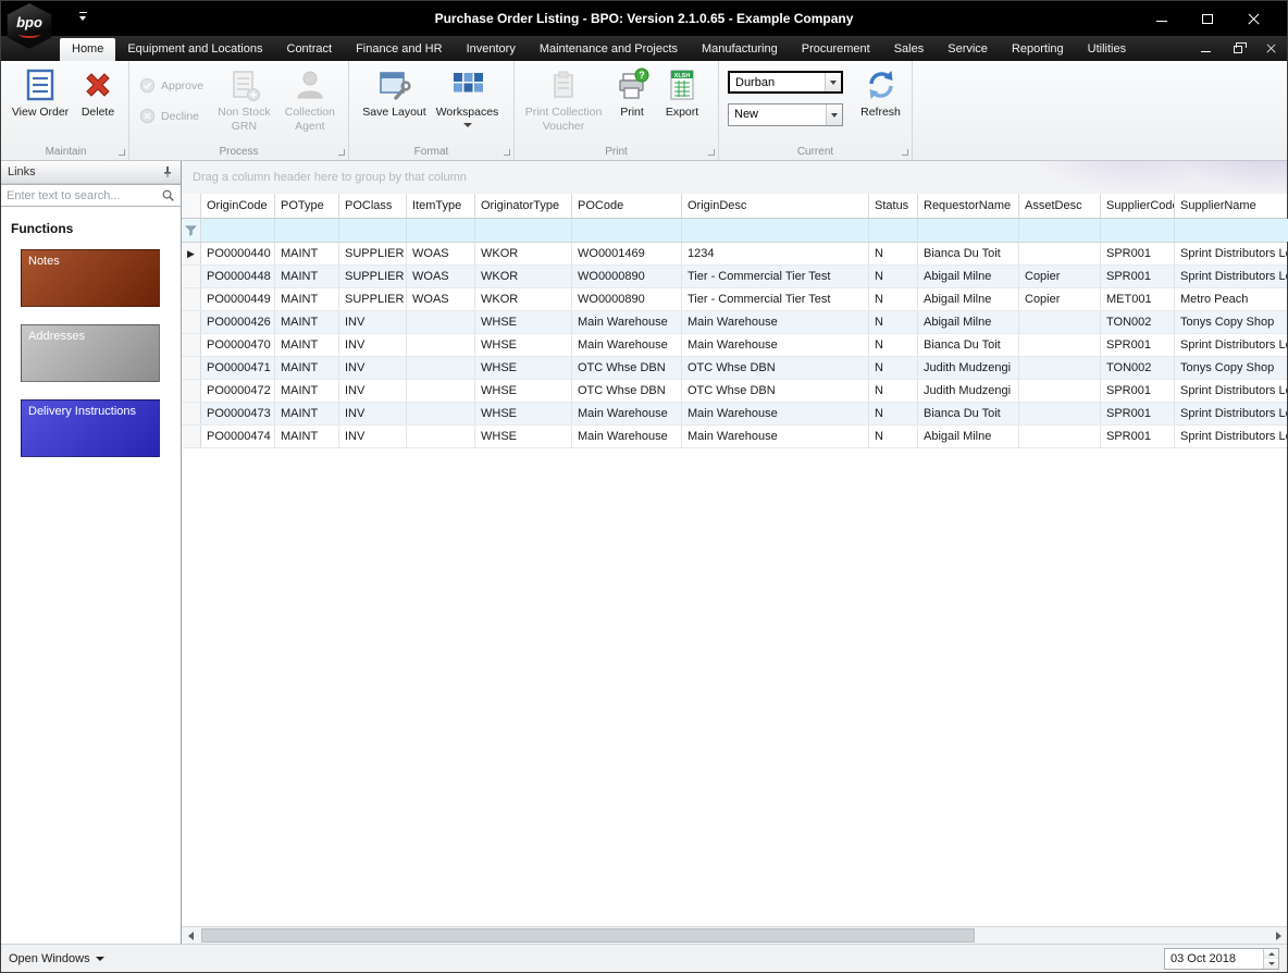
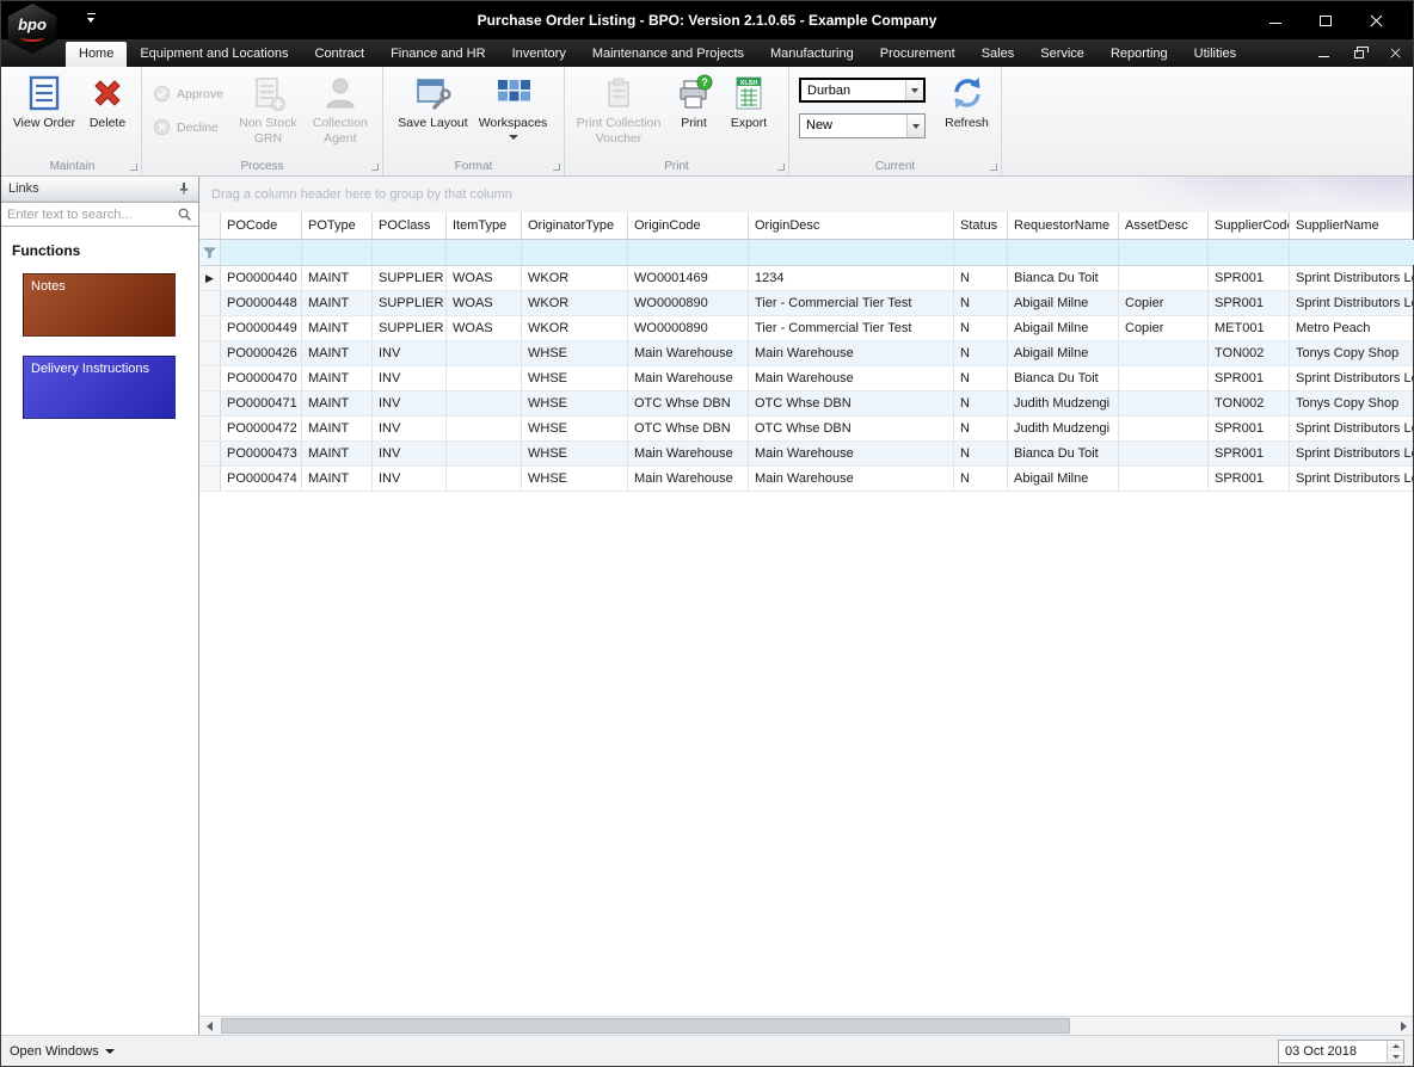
  bpo
  Purchase Order Listing - BPO: Version 2.1.0.65 - Example Company
  Home
  Equipment and Locations
  Contract
  Finance and HR
  Inventory
  Maintenance and Projects
  Manufacturing
  Procurement
  Sales
  Service
  Reporting
  Utilities
  View Order
  Delete
  Maintain
  Approve
  Decline
  Non Stock GRN
  Collection Agent
  Process
  Save Layout
  Workspaces
  Format
  Print Collection Voucher
  ?
  Print
  Export
  Print
  Durban
  New
  Refresh
  Current
  Links
  Enter text to search...
  Functions
  Notes
- Addresses
  Delivery Instructions
  Drag a column header here to group by that column
- OriginCode
+ POCode
  POType
  POClass
  ItemType
  OriginatorType
- POCode
+ OriginCode
  OriginDesc
  Status
  RequestorName
  AssetDesc
  SupplierCod
  SupplierName
  ▶
  PO0000440
  MAINT
  SUPPLIER
  WOAS
  WKOR
  WO0001469
  1234
  N
  Bianca Du Toit
  SPR001
  Sprint Distributors L
  PO0000448
  MAINT
  SUPPLIER
  WOAS
  WKOR
  WO0000890
  Tier - Commercial Tier Test
  N
  Abigail Milne
  Copier
  SPR001
  Sprint Distributors L
  PO0000449
  MAINT
  SUPPLIER
  WOAS
  WKOR
  WO0000890
  Tier - Commercial Tier Test
  N
  Abigail Milne
  Copier
  MET001
  Metro Peach
  PO0000426
  MAINT
  INV
  WHSE
  Main Warehouse
  Main Warehouse
  N
  Abigail Milne
  TON002
  Tonys Copy Shop
  PO0000470
  MAINT
  INV
  WHSE
  Main Warehouse
  Main Warehouse
  N
  Bianca Du Toit
  SPR001
  Sprint Distributors L
  PO0000471
  MAINT
  INV
  WHSE
  OTC Whse DBN
  OTC Whse DBN
  N
  Judith Mudzengi
  TON002
  Tonys Copy Shop
  PO0000472
  MAINT
  INV
  WHSE
  OTC Whse DBN
  OTC Whse DBN
  N
  Judith Mudzengi
  SPR001
  Sprint Distributors L
  PO0000473
  MAINT
  INV
  WHSE
  Main Warehouse
  Main Warehouse
  N
  Bianca Du Toit
  SPR001
  Sprint Distributors L
  PO0000474
  MAINT
  INV
  WHSE
  Main Warehouse
  Main Warehouse
  N
  Abigail Milne
  SPR001
  Sprint Distributors L
  Open Windows
  03 Oct 2018
